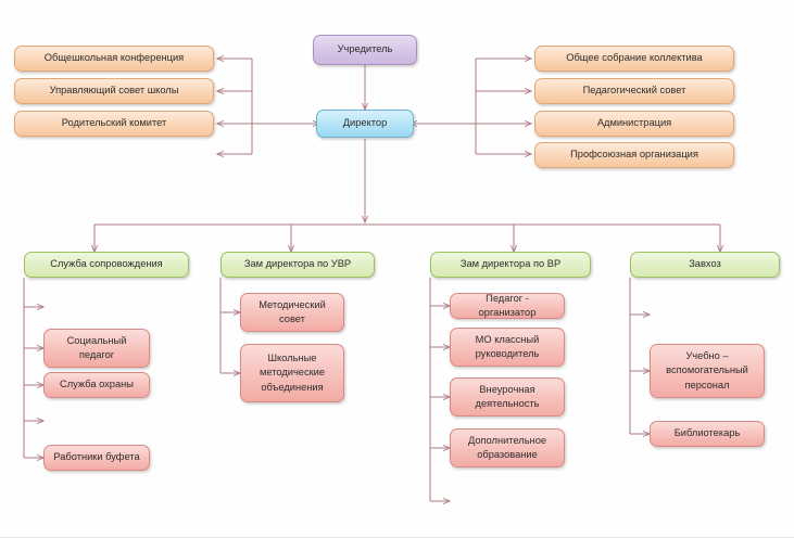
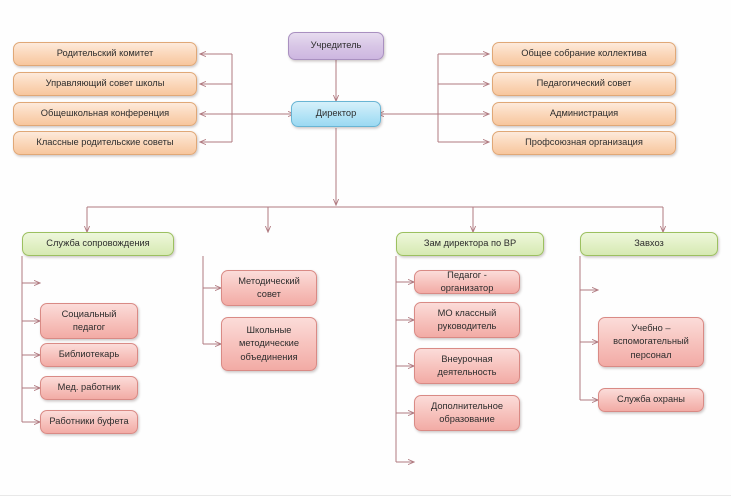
  Учредитель
  Директор
- Общешкольная конференция
+ Родительский комитет
  Управляющий совет школы
- Родительский комитет
+ Общешкольная конференция
+ Классные родительские советы
  Общее собрание коллектива
  Педагогический совет
  Администрация
  Профсоюзная организация
  Служба сопровождения
- Зам директора по УВР
  Зам директора по ВР
  Завхоз
  Социальный педагог
- Служба охраны
+ Библиотекарь
+ Мед. работник
  Работники буфета
  Методический совет
  Школьные методические объединения
  Педагог - организатор
  МО классный руководитель
  Внеурочная деятельность
  Дополнительное образование
  Учебно – вспомогательный персонал
- Библиотекарь
+ Служба охраны
